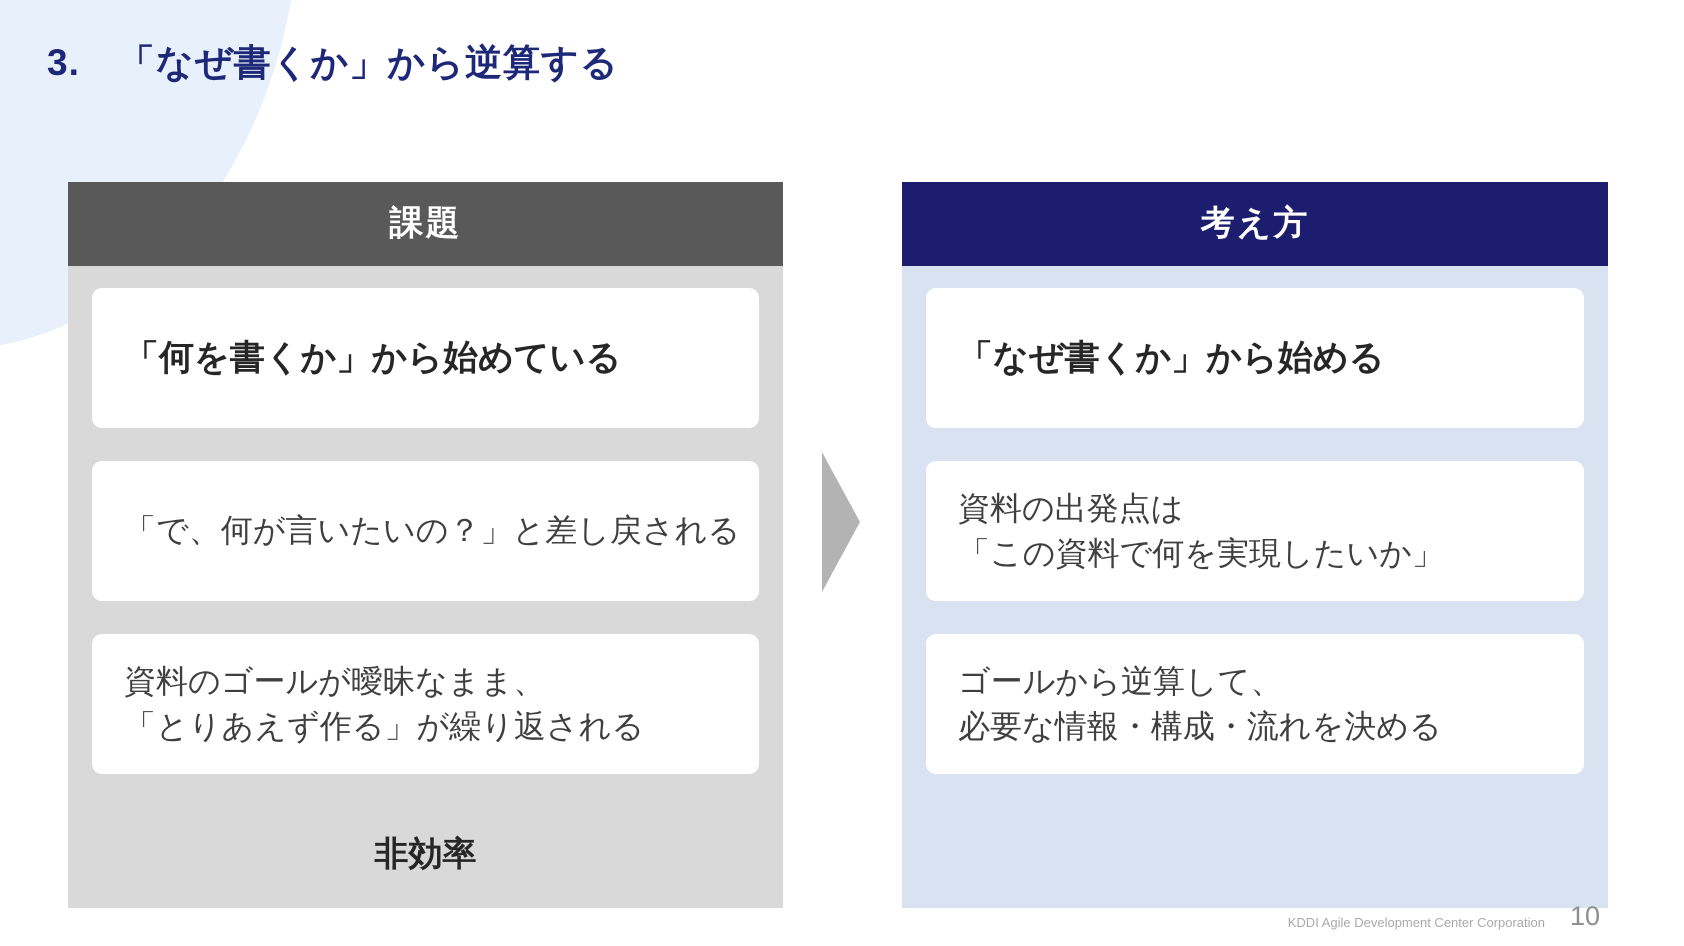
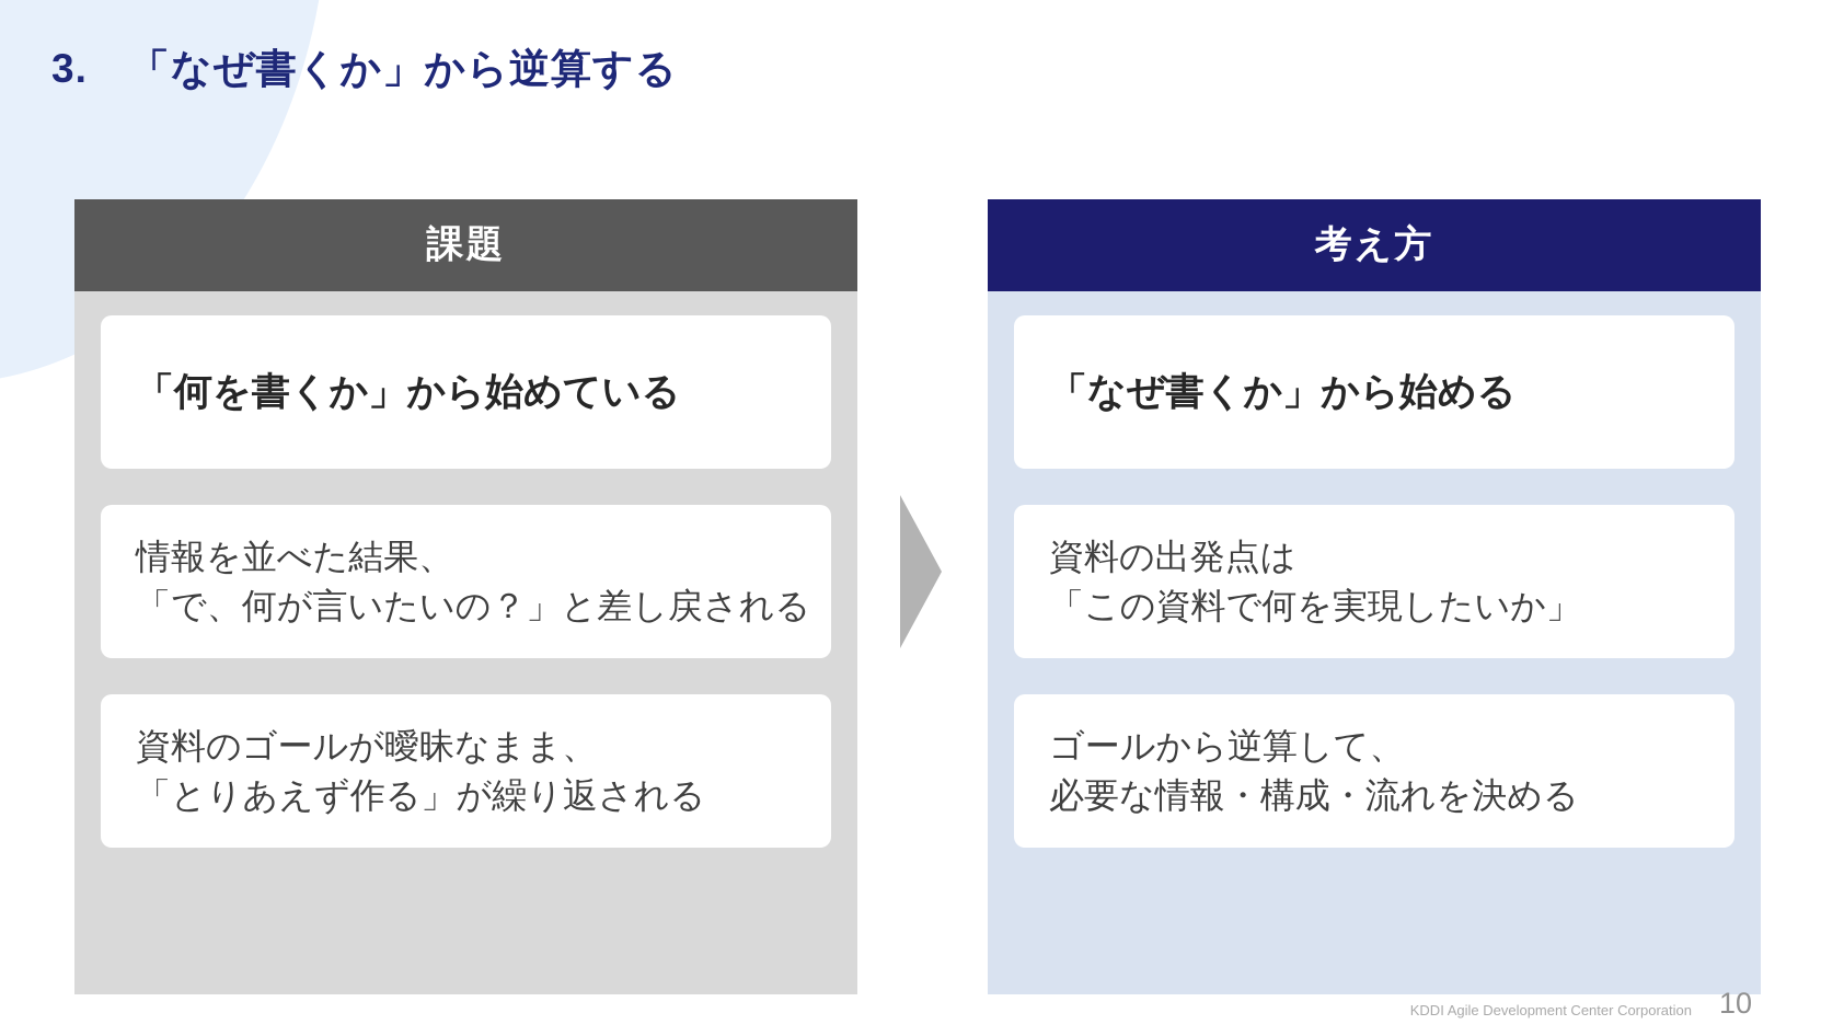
  3. 「なぜ書くか」から逆算する
  課題
  「何を書くか」から始めている
+ 情報を並べた結果、
  「で、何が言いたいの？」と差し戻される
  資料のゴールが曖昧なまま、
  「とりあえず作る」が繰り返される
- 非効率
  考え方
  「なぜ書くか」から始める
  資料の出発点は
  「この資料で何を実現したいか」
  ゴールから逆算して、
  必要な情報・構成・流れを決める
  KDDI Agile Development Center Corporation
  10
